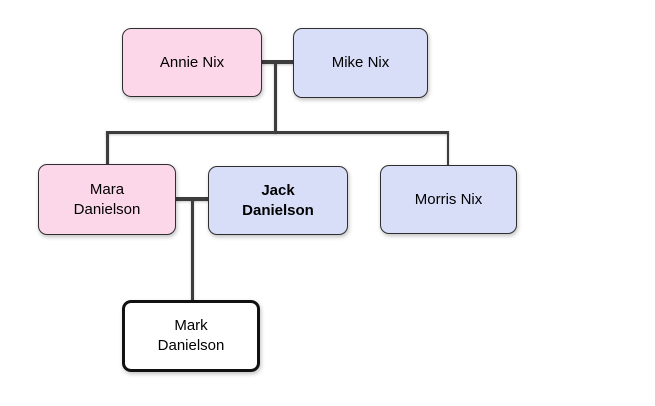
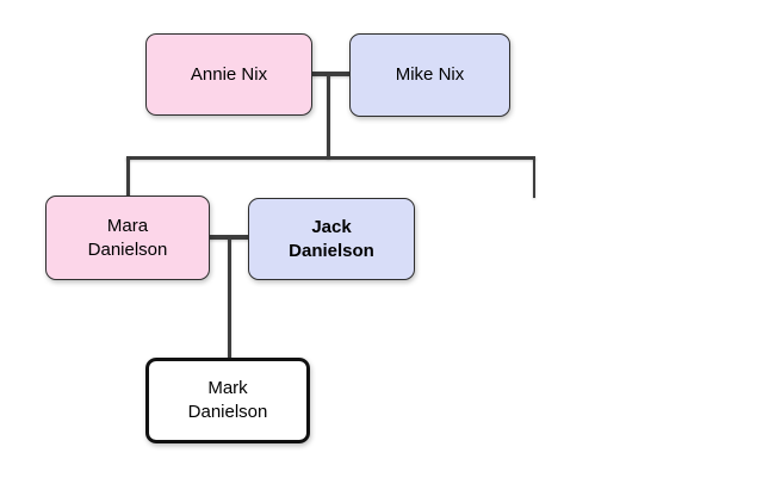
  Annie Nix
  Mike Nix
  Mara
  Danielson
  Jack
  Danielson
- Morris Nix
  Mark
  Danielson
